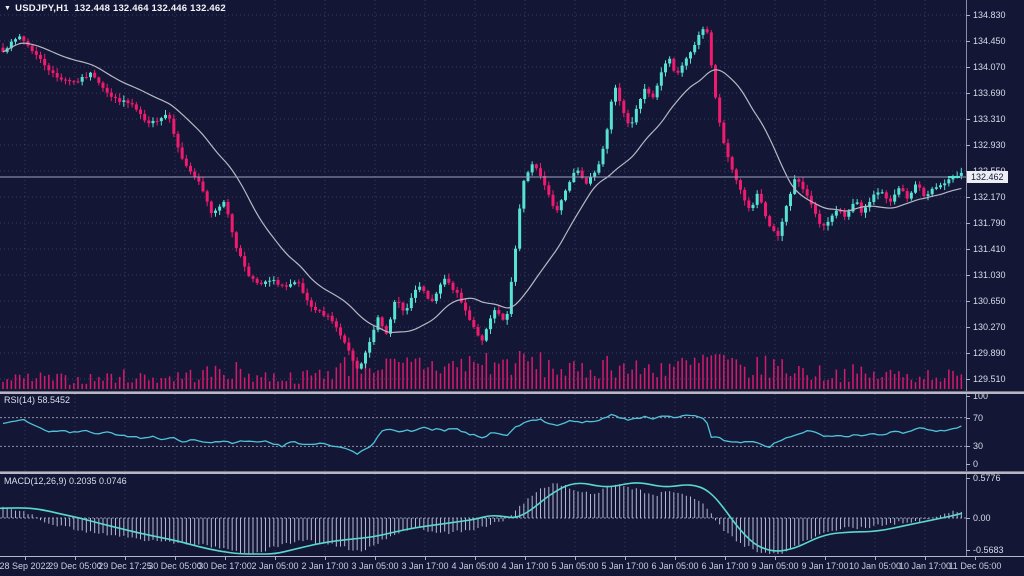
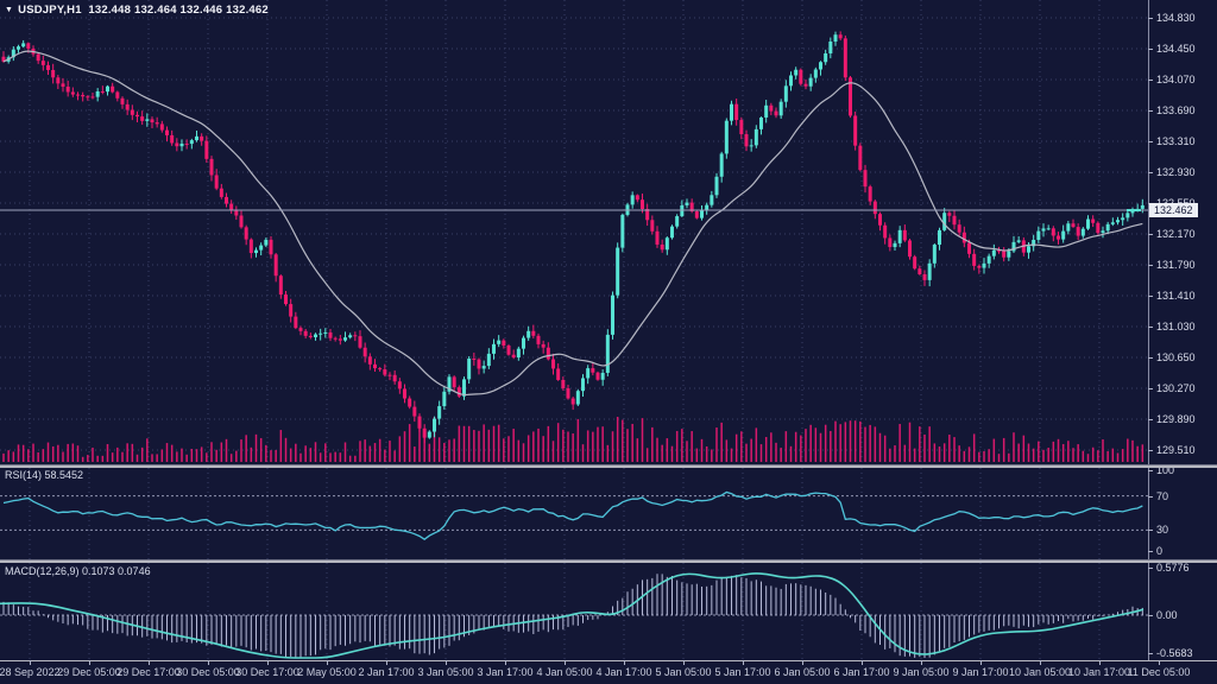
  USDJPY,H1 132.448 132.464 132.446 132.462
  RSI(14) 58.5452
- MACD(12,26,9) 0.2035 0.0746
+ MACD(12,26,9) 0.1073 0.0746
  134.830
  134.450
  134.070
  133.690
  133.310
  132.930
  132.170
  131.790
  131.410
  131.030
  130.650
  130.270
  129.890
  129.510
  100
  70
  30
  0
  0.5776
  0.00
  -0.5683
  132.462
  28 Sep 2022
  29 Dec 05:00
- 29 Dec 17:25
+ 29 Dec 17:00
  30 Dec 05:00
  30 Dec 17:00
- 2 Jan 05:00
+ 2 May 05:00
  2 Jan 17:00
  3 Jan 05:00
  3 Jan 17:00
  4 Jan 05:00
  4 Jan 17:00
  5 Jan 05:00
  5 Jan 17:00
  6 Jan 05:00
  6 Jan 17:00
  9 Jan 05:00
  9 Jan 17:00
  10 Jan 05:00
  10 Jan 17:00
  11 Dec 05:00
